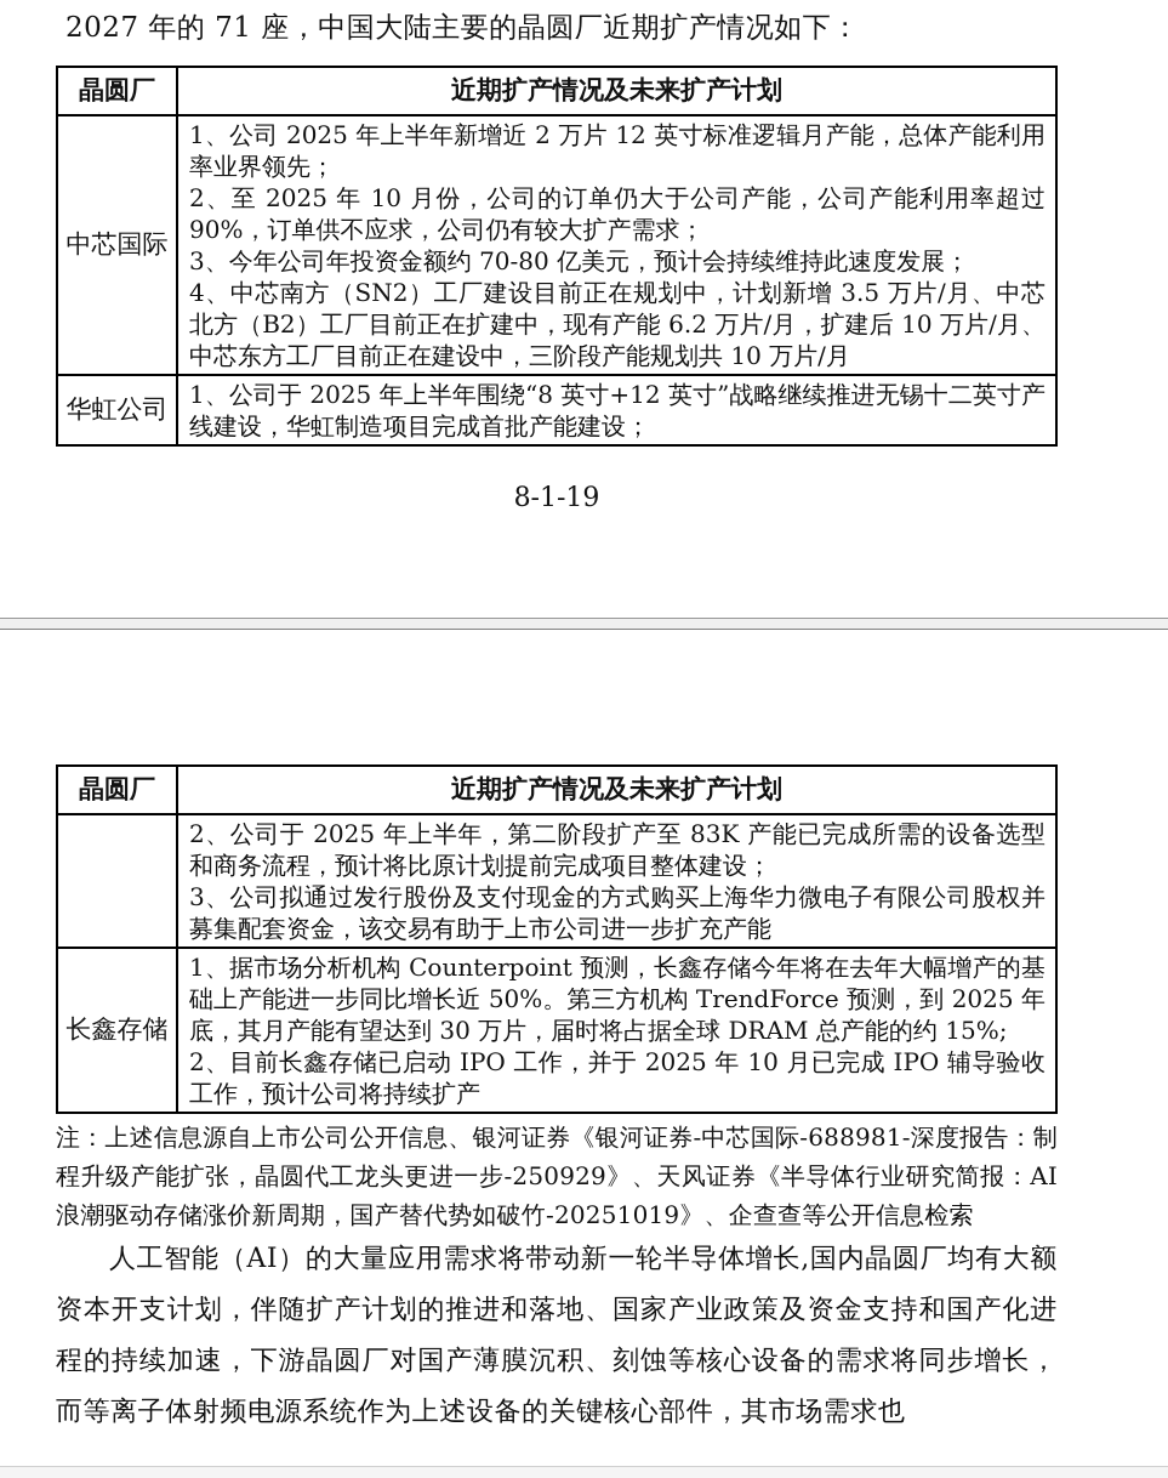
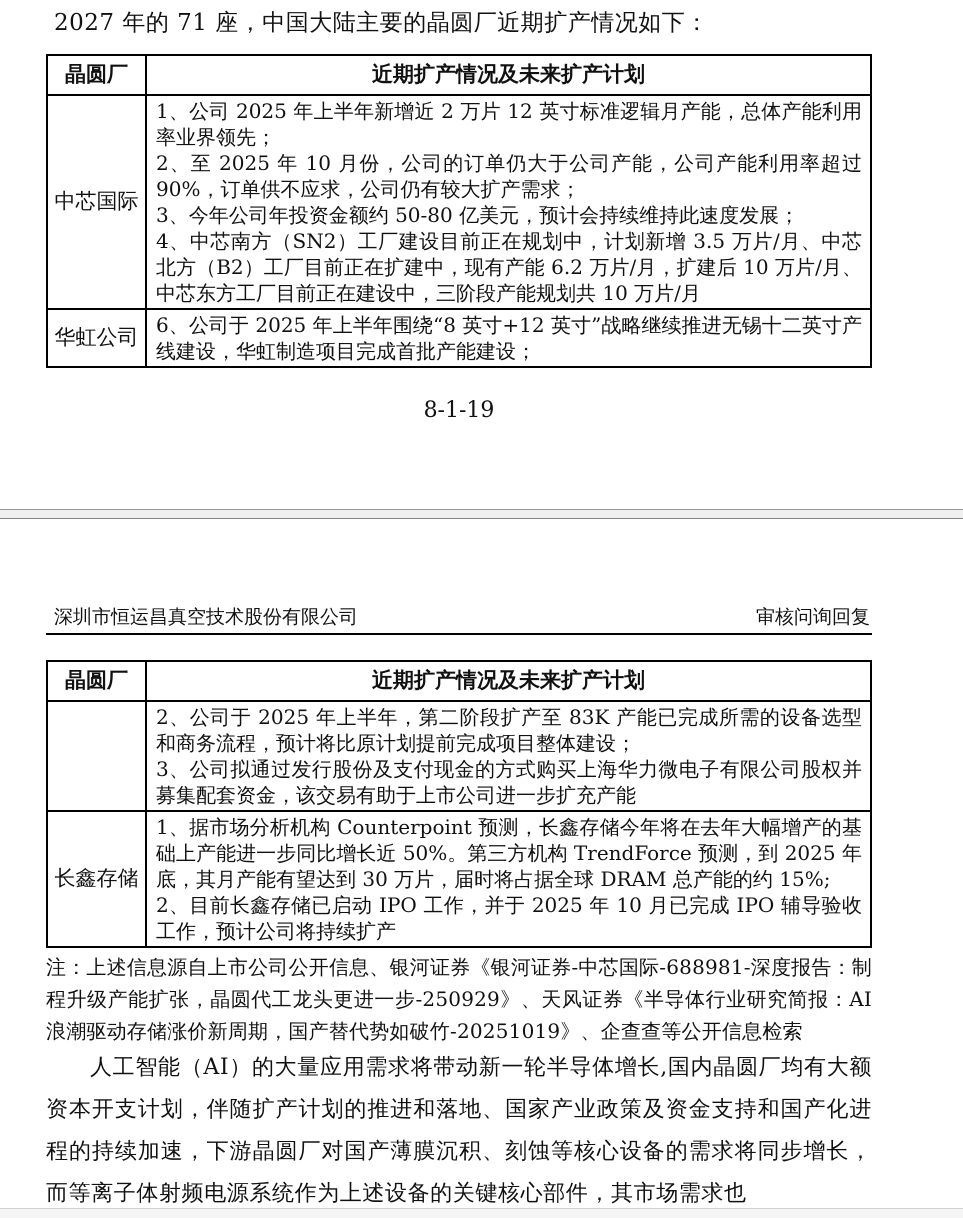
  2027 年的 71 座，中国大陆主要的晶圆厂近期扩产情况如下：
  晶圆厂	近期扩产情况及未来扩产计划
- 中芯国际	1、公司 2025 年上半年新增近 2 万片 12 英寸标准逻辑月产能，总体产能利用率业界领先； 2、至 2025 年 10 月份，公司的订单仍大于公司产能，公司产能利用率超过 90%，订单供不应求，公司仍有较大扩产需求； 3、今年公司年投资金额约 70-80 亿美元，预计会持续维持此速度发展； 4、中芯南方（SN2）工厂建设目前正在规划中，计划新增 3.5 万片/月、中芯北方（B2）工厂目前正在扩建中，现有产能 6.2 万片/月，扩建后 10 万片/月、中芯东方工厂目前正在建设中，三阶段产能规划共 10 万片/月
+ 中芯国际	1、公司 2025 年上半年新增近 2 万片 12 英寸标准逻辑月产能，总体产能利用率业界领先； 2、至 2025 年 10 月份，公司的订单仍大于公司产能，公司产能利用率超过 90%，订单供不应求，公司仍有较大扩产需求； 3、今年公司年投资金额约 50-80 亿美元，预计会持续维持此速度发展； 4、中芯南方（SN2）工厂建设目前正在规划中，计划新增 3.5 万片/月、中芯北方（B2）工厂目前正在扩建中，现有产能 6.2 万片/月，扩建后 10 万片/月、中芯东方工厂目前正在建设中，三阶段产能规划共 10 万片/月
- 华虹公司	1、公司于 2025 年上半年围绕“8 英寸+12 英寸”战略继续推进无锡十二英寸产线建设，华虹制造项目完成首批产能建设；
+ 华虹公司	6、公司于 2025 年上半年围绕“8 英寸+12 英寸”战略继续推进无锡十二英寸产线建设，华虹制造项目完成首批产能建设；
  8-1-19
+ 深圳市恒运昌真空技术股份有限公司
+ 审核问询回复
  晶圆厂	近期扩产情况及未来扩产计划
  	2、公司于 2025 年上半年，第二阶段扩产至 83K 产能已完成所需的设备选型和商务流程，预计将比原计划提前完成项目整体建设； 3、公司拟通过发行股份及支付现金的方式购买上海华力微电子有限公司股权并募集配套资金，该交易有助于上市公司进一步扩充产能
  长鑫存储	1、据市场分析机构 Counterpoint 预测，长鑫存储今年将在去年大幅增产的基础上产能进一步同比增长近 50%。第三方机构 TrendForce 预测，到 2025 年底，其月产能有望达到 30 万片，届时将占据全球 DRAM 总产能的约 15%; 2、目前长鑫存储已启动 IPO 工作，并于 2025 年 10 月已完成 IPO 辅导验收工作，预计公司将持续扩产
  注：上述信息源自上市公司公开信息、银河证券《银河证券-中芯国际-688981-深度报告：制程升级产能扩张，晶圆代工龙头更进一步-250929》、天风证券《半导体行业研究简报：AI 浪潮驱动存储涨价新周期，国产替代势如破竹-20251019》、企查查等公开信息检索
  人工智能（AI）的大量应用需求将带动新一轮半导体增长,国内晶圆厂均有大额资本开支计划，伴随扩产计划的推进和落地、国家产业政策及资金支持和国产化进程的持续加速，下游晶圆厂对国产薄膜沉积、刻蚀等核心设备的需求将同步增长，而等离子体射频电源系统作为上述设备的关键核心部件，其市场需求也
